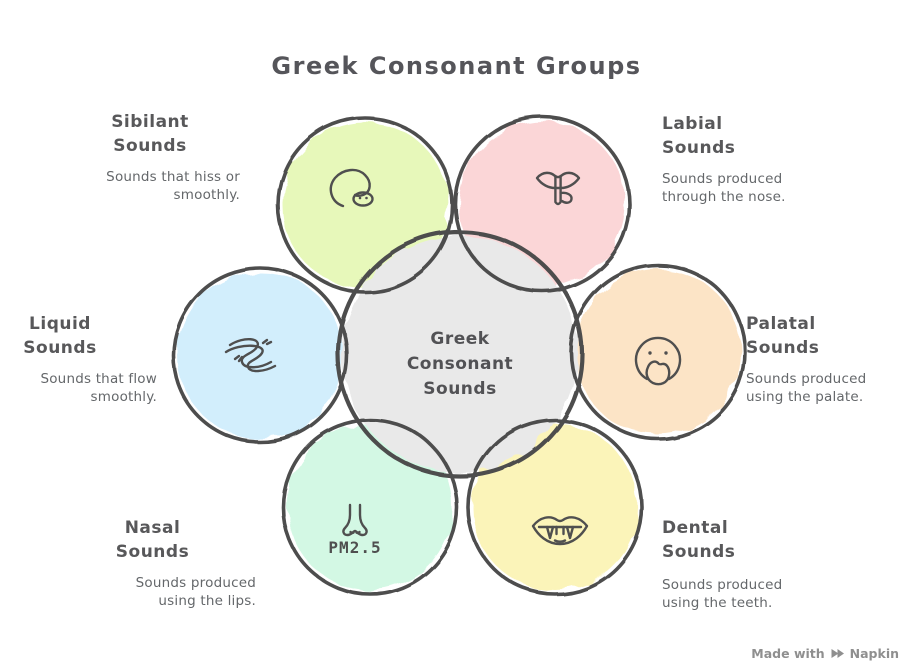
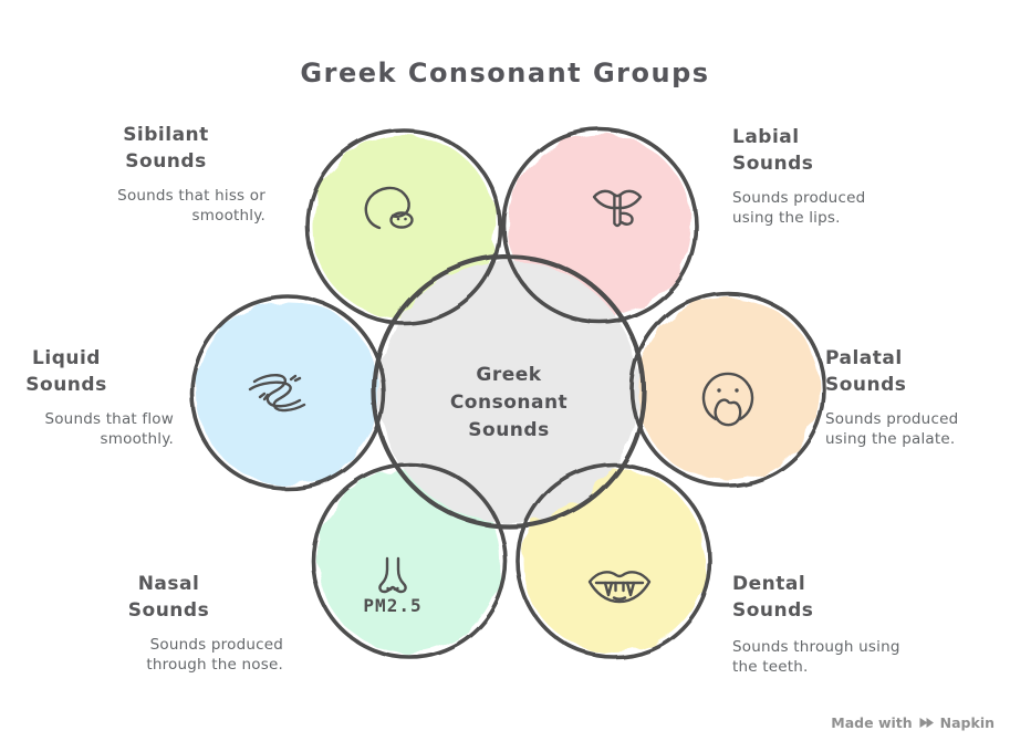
  PM2.5
  Greek Consonant Groups
  Greek Consonant Sounds
  Sibilant Sounds
  Sounds that hiss or smoothly.
  Labial Sounds
- Sounds produced through the nose.
+ Sounds produced using the lips.
  Palatal Sounds
  Sounds produced using the palate.
  Dental Sounds
- Sounds produced using the teeth.
+ Sounds through using the teeth.
  Nasal Sounds
- Sounds produced using the lips.
+ Sounds produced through the nose.
  Liquid Sounds
  Sounds that flow smoothly.
  Made with
  Napkin
